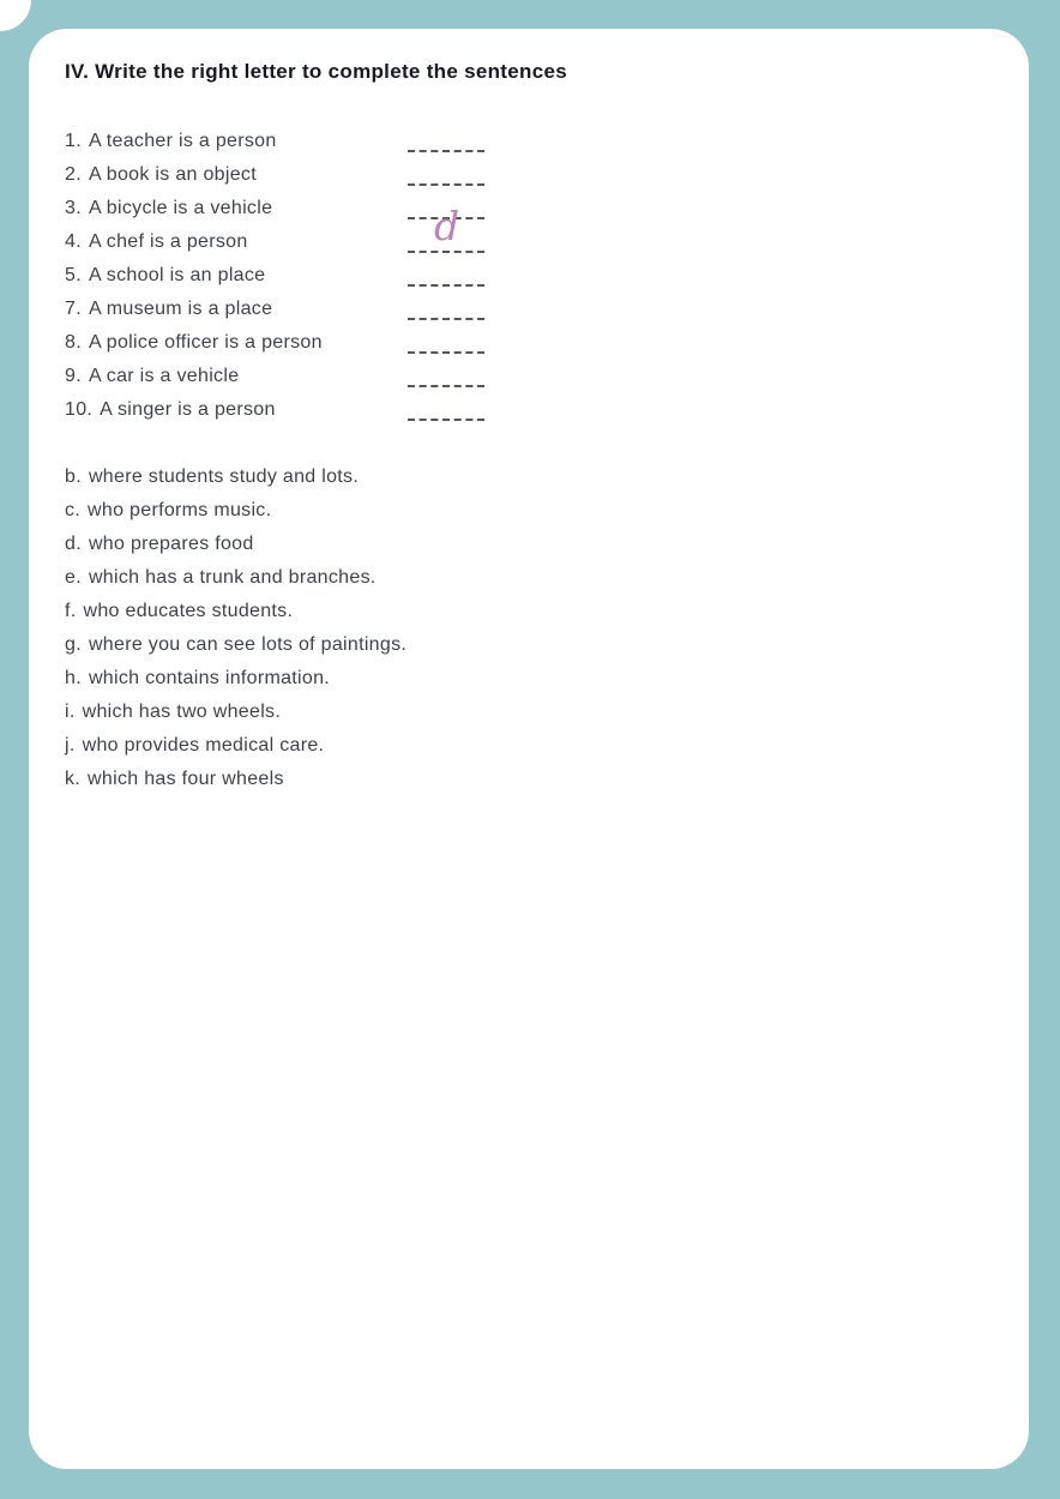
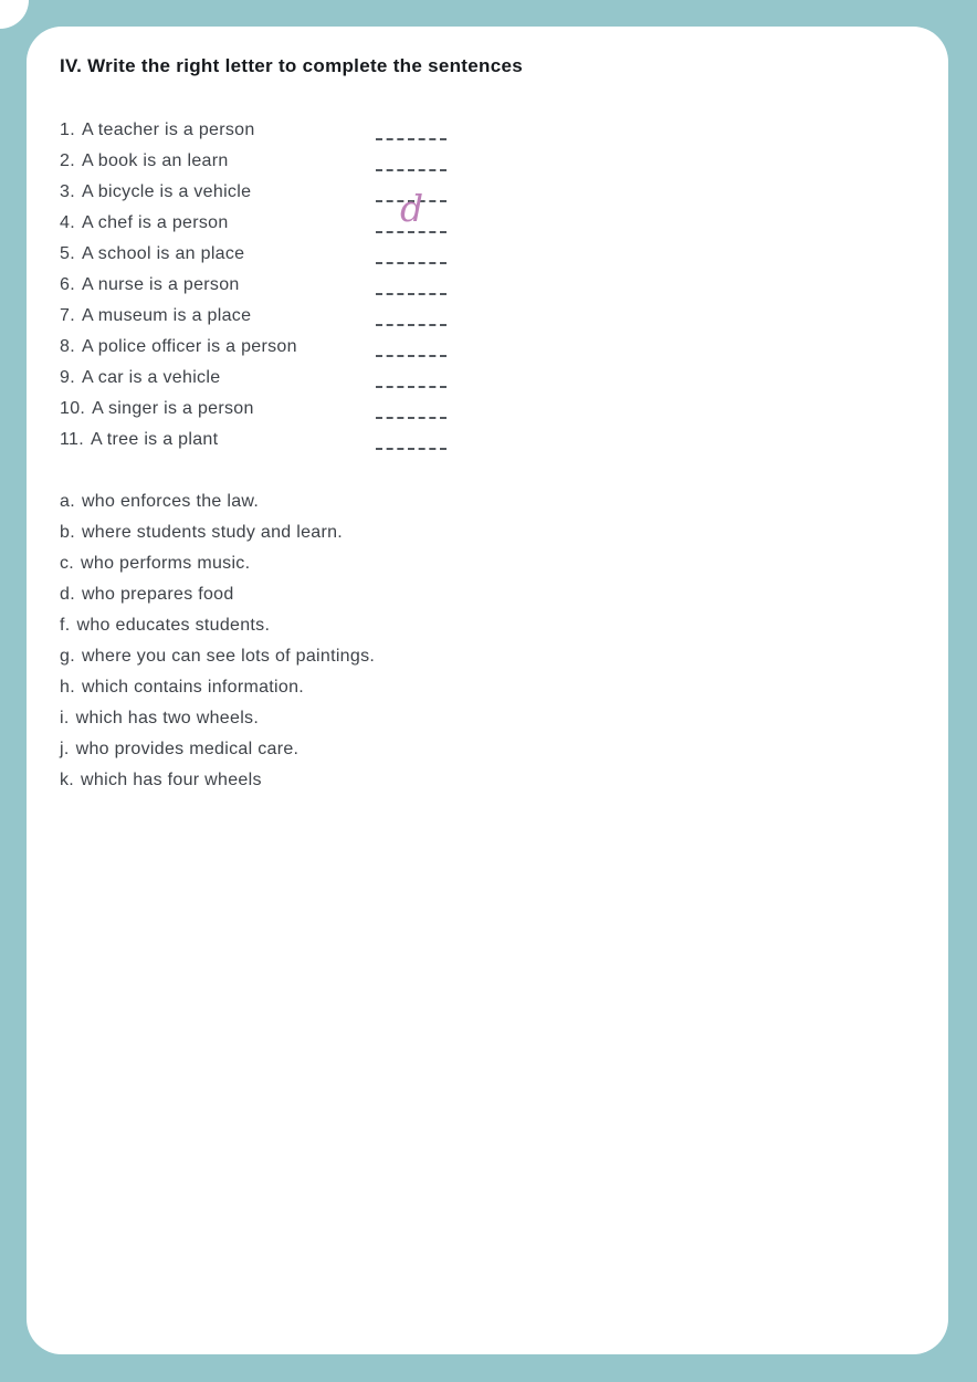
  IV. Write the right letter to complete the sentences
  1.
  A teacher is a person
  2.
- A book is an object
+ A book is an learn
  3.
  A bicycle is a vehicle
  4.
  A chef is a person
  d
  5.
  A school is an place
+ 6.
+ A nurse is a person
  7.
  A museum is a place
  8.
  A police officer is a person
  9.
  A car is a vehicle
  10.
  A singer is a person
+ 11.
+ A tree is a plant
+ a.
+ who enforces the law.
  b.
- where students study and lots.
+ where students study and learn.
  c.
  who performs music.
  d.
  who prepares food
- e.
- which has a trunk and branches.
  f.
  who educates students.
  g.
  where you can see lots of paintings.
  h.
  which contains information.
  i.
  which has two wheels.
  j.
  who provides medical care.
  k.
  which has four wheels
